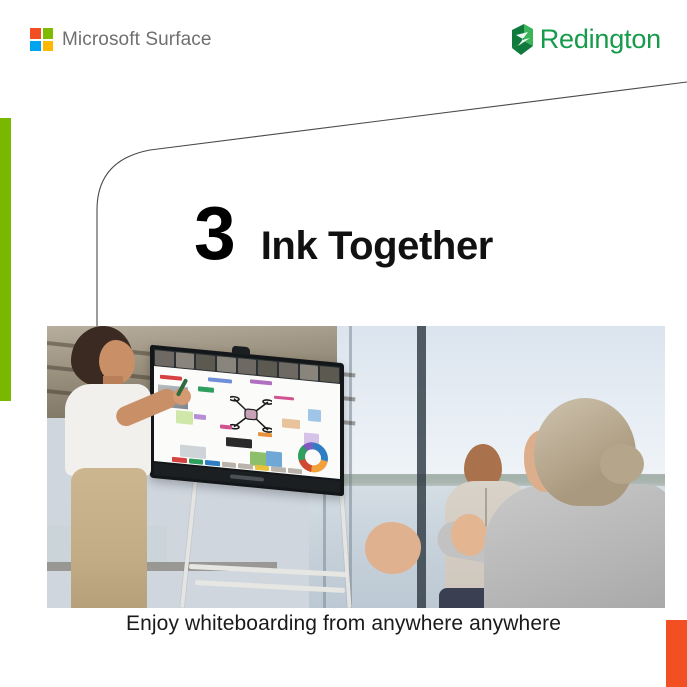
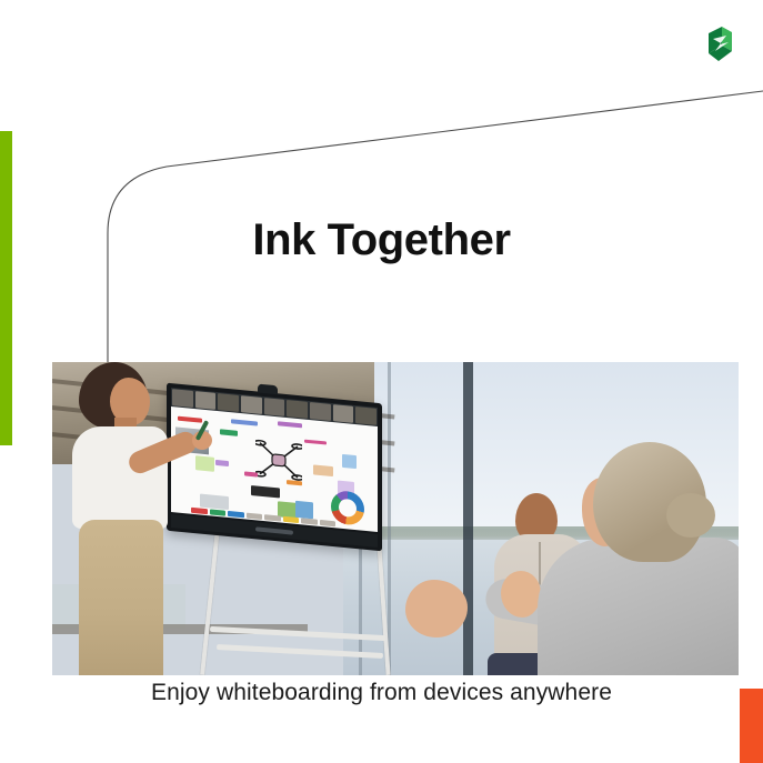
- Microsoft Surface
- Redington
- 3
  Ink Together
- Enjoy whiteboarding from anywhere anywhere
+ Enjoy whiteboarding from devices anywhere
